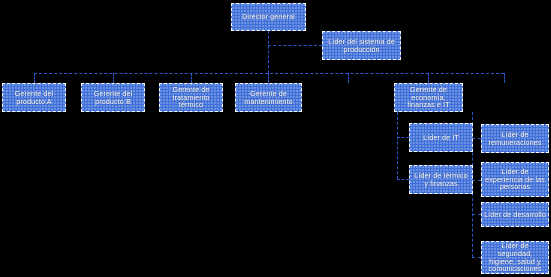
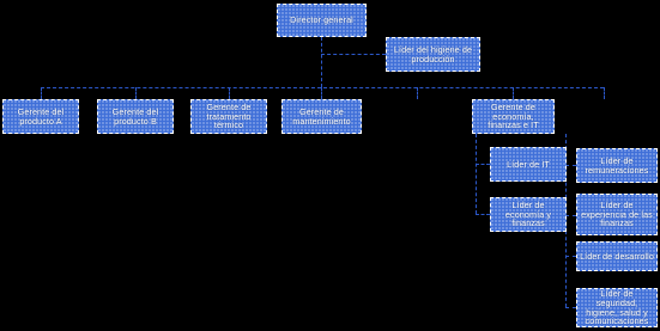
  Director general
- Líder del sistema de producción
+ Líder del higiene de producción
  Gerente del producto A
  Gerente del producto B
  Gerente de tratamiento térmico
  Gerente de mantenimiento
  Gerente de economía, finanzas e IT
  Líder de IT
- Líder de térmico y finanzas
+ Líder de economía y finanzas
  Líder de remuneraciones
- Líder de experiencia de las personas
+ Líder de experiencia de las finanzas
  Líder de desarrollo
  Líder de seguridad, higiene, salud y comunicaciones
